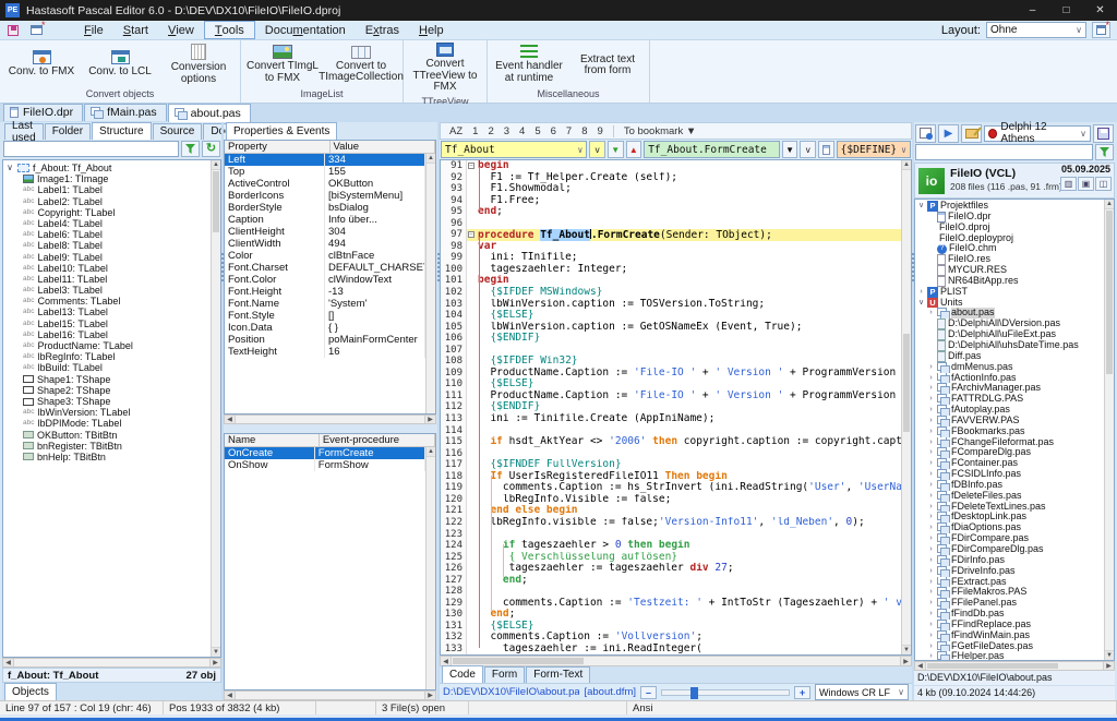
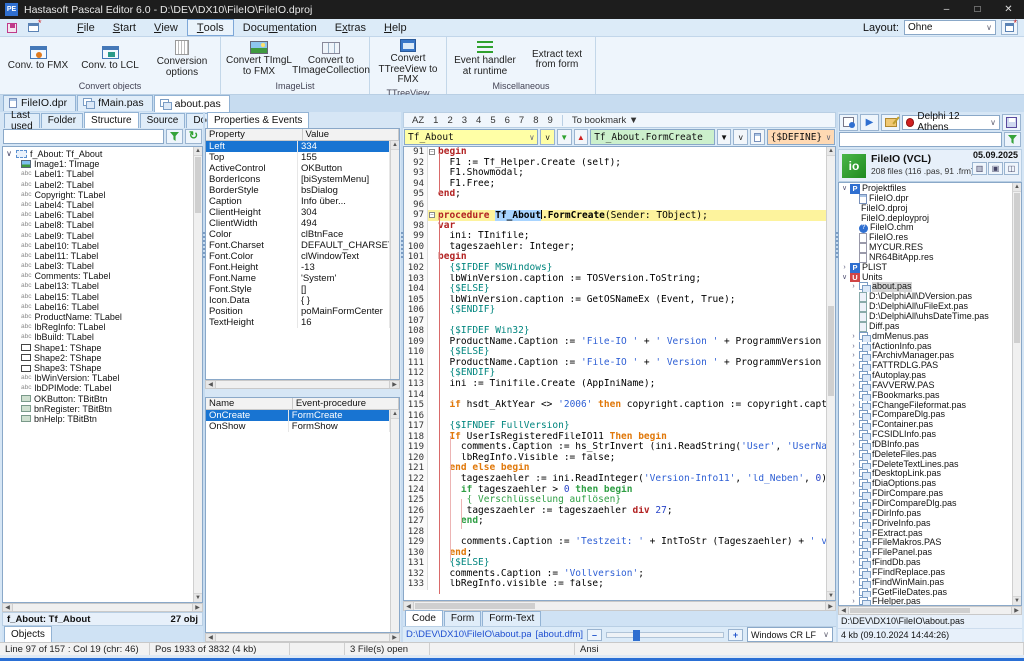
  Hastasoft Pascal Editor 6.0 - D:\DEV\DX10\FileIO\FileIO.dproj
  –
  □
  ✕
  F
  ile
  S
  tart
  V
  iew
  T
  ools
  Docu
  m
  entation
  E
  x
  tras
  H
  elp
  Layout:
  Ohne
  ∨
  Conv. to FMX
  Conv. to LCL
  Conversion options
  Convert objects
  Convert TImgL to FMX
  Convert to TImageCollection
  ImageList
  Convert TTreeView to FMX
  TTreeView
  Event handler at runtime
  Extract text from form
  Miscellaneous
  FileIO.dpr
  fMain.pas
  about.pas
  Last used
  Folder
  Structure
  Source
  ↻
  ∨
  f_About: Tf_About
  Image1: TImage
  Label1: TLabel
  Label2: TLabel
  Copyright: TLabel
  Label4: TLabel
  Label6: TLabel
  Label8: TLabel
  Label9: TLabel
  Label10: TLabel
  Label11: TLabel
  Label3: TLabel
  Comments: TLabel
  Label13: TLabel
  Label15: TLabel
  Label16: TLabel
  ProductName: TLabel
  lbRegInfo: TLabel
  lbBuild: TLabel
  Shape1: TShape
  Shape2: TShape
  Shape3: TShape
  lbWinVersion: TLabel
  lbDPIMode: TLabel
  OKButton: TBitBtn
  bnRegister: TBitBtn
  bnHelp: TBitBtn
  f_About: Tf_About
  27 obj
  Objects
  Properties & Events
  Property
  Value
  Left
  334
  Top
  155
  ActiveControl
  OKButton
  BorderIcons
  [biSystemMenu]
  BorderStyle
  bsDialog
  Caption
  Info über...
  ClientHeight
  304
  ClientWidth
  494
  Color
  clBtnFace
  Font.Charset
  DEFAULT_CHARSE
  Font.Color
  clWindowText
  Font.Height
  -13
  Font.Name
  'System'
  Font.Style
  []
  Icon.Data
  { }
  Position
  poMainFormCenter
  TextHeight
  16
  Name
  Event-procedure
  OnCreate
  FormCreate
  OnShow
  FormShow
  AZ
  1
  2
  3
  4
  5
  6
  7
  8
  9
  To bookmark ▼
  Tf_About
  ∨
  v
  ▼
  ▲
  Tf_About.FormCreate
  ▼
  v
  {$DEFINE}
  ∨
  91
  begin
  92
  F1 := Tf_Helper.Create (self);
  93
  F1.Showmodal;
  94
  F1.Free;
  95
  end;
  96
  97
  procedure Tf_About.FormCreate(Sender: TObject);
  98
  var
  99
  ini: TInifile;
  100
  tageszaehler: Integer;
  101
  begin
  102
  {$IFDEF MSWindows}
  103
  lbWinVersion.caption := TOSVersion.ToString;
  104
  {$ELSE}
  105
  lbWinVersion.caption := GetOSNameEx (Event, True);
  106
  {$ENDIF}
  107
  108
  {$IFDEF Win32}
  109
  ProductName.Caption := 'File-IO ' + ' Version ' + ProgrammVersion
  110
  {$ELSE}
  111
  ProductName.Caption := 'File-IO ' + ' Version ' + ProgrammVersion
  112
  {$ENDIF}
  113
  ini := Tinifile.Create (AppIniName);
  114
  115
  if hsdt_AktYear <> '2006' then copyright.caption := copyright.capt
  116
  117
  {$IFNDEF FullVersion}
  118
  If UserIsRegisteredFileIO11 Then begin
  119
  comments.Caption := hs_StrInvert (ini.ReadString('User', 'UserNa
  120
  lbRegInfo.Visible := false;
  121
  end else begin
  122
- lbRegInfo.visible := false;'Version-Info11', 'ld_Neben', 0);
+ tageszaehler := ini.ReadInteger('Version-Info11', 'ld_Neben', 0)
- 123
  124
  if tageszaehler > 0 then begin
  125
  { Verschlüsselung auflösen}
  126
  tageszaehler := tageszaehler div 27;
  127
  end;
  128
  129
  comments.Caption := 'Testzeit: ' + IntToStr (Tageszaehler) + ' v
  130
  end;
  131
  {$ELSE}
  132
  comments.Caption := 'Vollversion';
  133
- tageszaehler := ini.ReadInteger(
+ lbRegInfo.visible := false;
  Code
  Form
  Form-Text
  D:\DEV\DX10\FileIO\about.pa
  [about.dfm]
  –
  +
  Windows CR LF
  ∨
  ▶
  Delphi 12 Athens
  ∨
  io
  FileIO (VCL)
  208 files (116 .pas, 91 .frm
  05.09.2025
  ▥
  ▣
  ◫
  P
  Projektfiles
  FileIO.dpr
  FileIO.dproj
  FileIO.deployproj
  FileIO.chm
  FileIO.res
  MYCUR.RES
  NR64BitApp.res
  P
  PLIST
  U
  Units
  about.pas
  D:\DelphiAll\DVersion.pas
  D:\DelphiAll\uFileExt.pas
  D:\DelphiAll\uhsDateTime.pas
  Diff.pas
  dmMenus.pas
  fActionInfo.pas
  FArchivManager.pas
  FATTRDLG.PAS
  fAutoplay.pas
  FAVVERW.PAS
  FBookmarks.pas
  FChangeFileformat.pas
  FCompareDlg.pas
  FContainer.pas
  FCSIDLInfo.pas
  fDBInfo.pas
  fDeleteFiles.pas
  FDeleteTextLines.pas
  fDesktopLink.pas
  fDiaOptions.pas
  FDirCompare.pas
  FDirCompareDlg.pas
  FDirInfo.pas
  FDriveInfo.pas
  FExtract.pas
  FFileMakros.PAS
  FFilePanel.pas
  fFindDb.pas
  FFindReplace.pas
  fFindWinMain.pas
  FGetFileDates.pas
  FHelper.pas
  D:\DEV\DX10\FileIO\about.pas
  4 kb (09.10.2024 14:44:26)
  Line 97 of 157 : Col 19 (chr: 46)
  Pos 1933 of 3832 (4 kb)
  3 File(s) open
  Ansi
